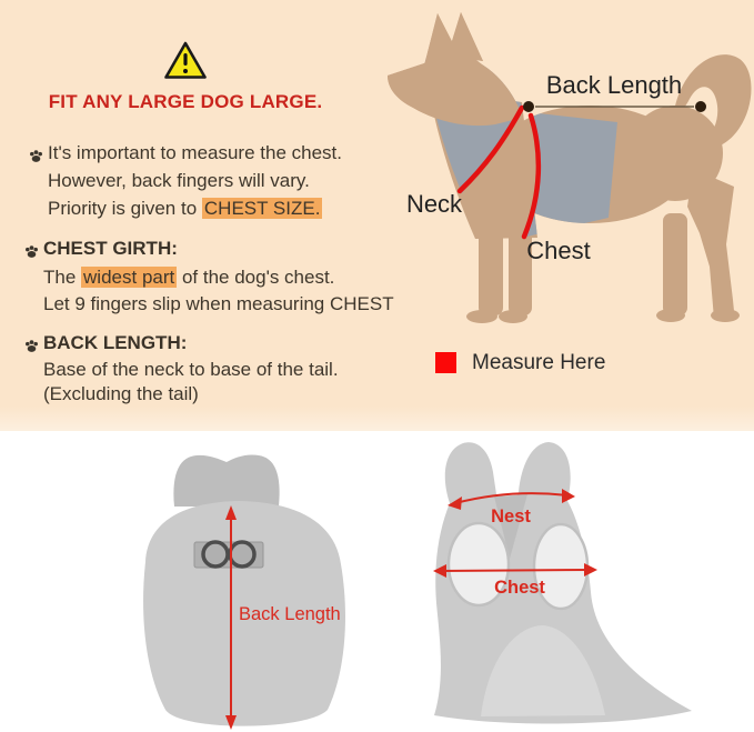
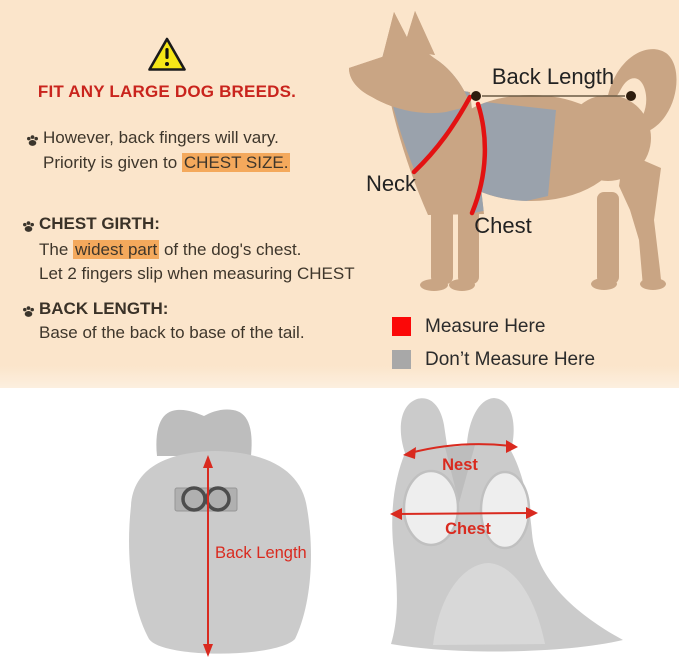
- FIT ANY LARGE DOG LARGE.
+ FIT ANY LARGE DOG BREEDS.
- It's important to measure the chest.
  However, back fingers will vary.
  Priority is given to CHEST SIZE.
  CHEST GIRTH:
  The widest part of the dog's chest.
- Let 9 fingers slip when measuring CHEST
+ Let 2 fingers slip when measuring CHEST
  BACK LENGTH:
- Base of the neck to base of the tail.
+ Base of the back to base of the tail.
- (Excluding the tail)
  Back Length
  Neck
  Chest
  Measure Here
+ Don’t Measure Here
  Back Length
  Nest
  Chest
